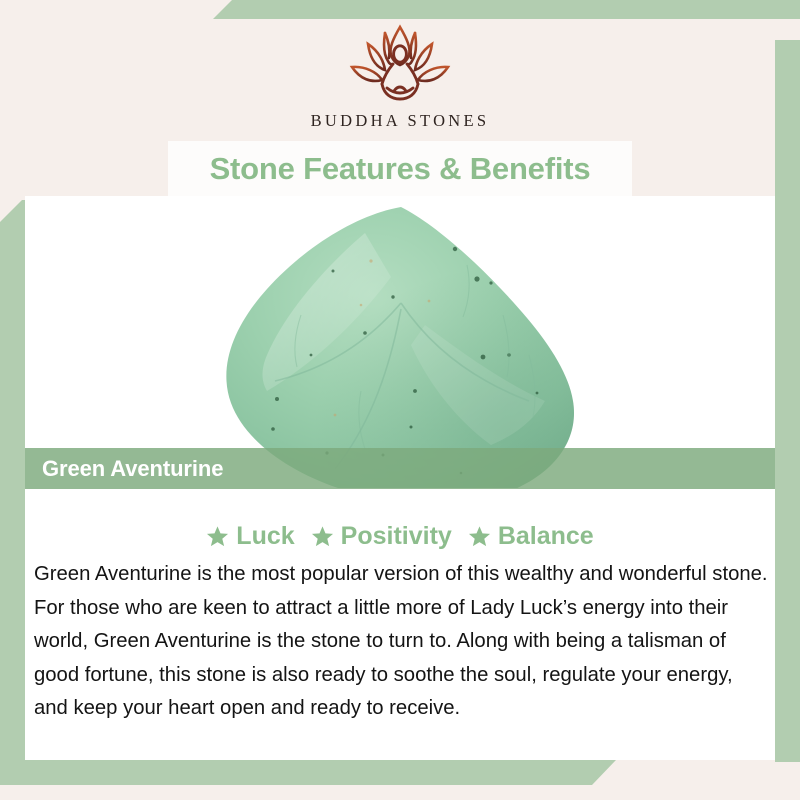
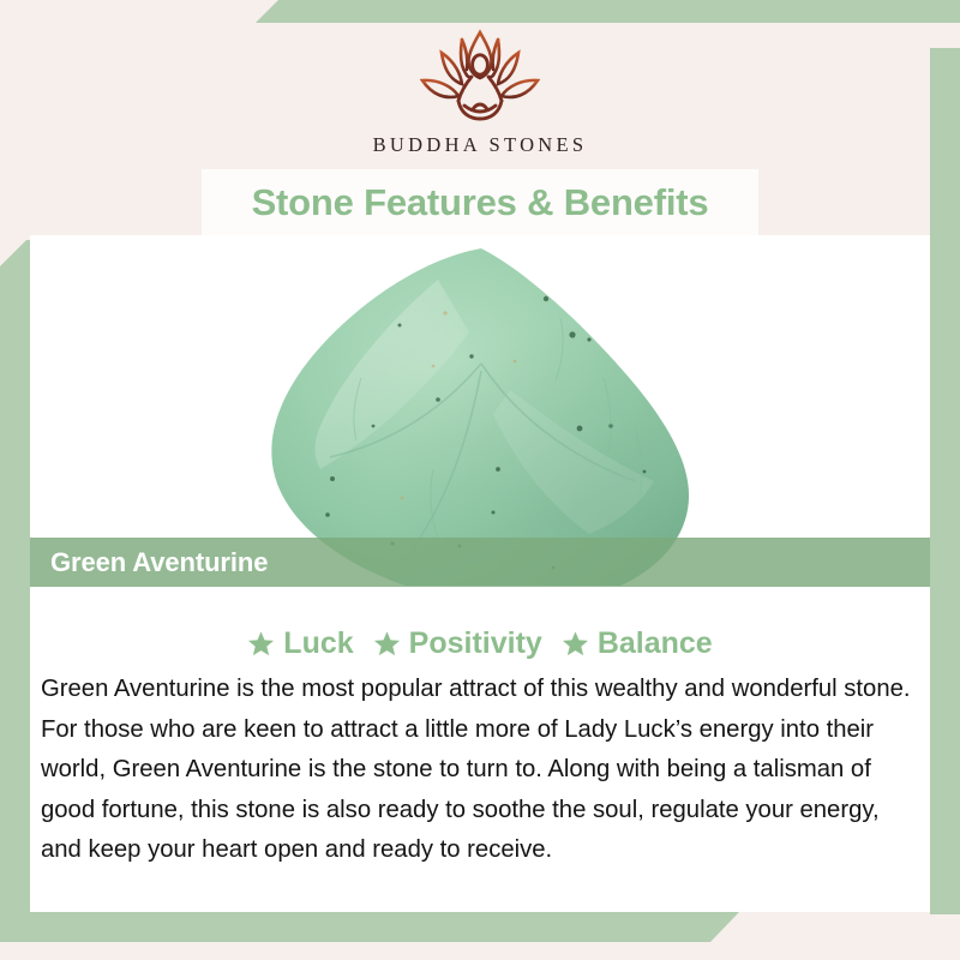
  BUDDHA STONES
  Stone Features & Benefits
  Green Aventurine
  Luck
  Positivity
  Balance
- Green Aventurine is the most popular version of this wealthy and wonderful stone. For those who are keen to attract a little more of Lady Luck’s energy into their world, Green Aventurine is the stone to turn to. Along with being a talisman of good fortune, this stone is also ready to soothe the soul, regulate your energy, and keep your heart open and ready to receive.
+ Green Aventurine is the most popular attract of this wealthy and wonderful stone. For those who are keen to attract a little more of Lady Luck’s energy into their world, Green Aventurine is the stone to turn to. Along with being a talisman of good fortune, this stone is also ready to soothe the soul, regulate your energy, and keep your heart open and ready to receive.
